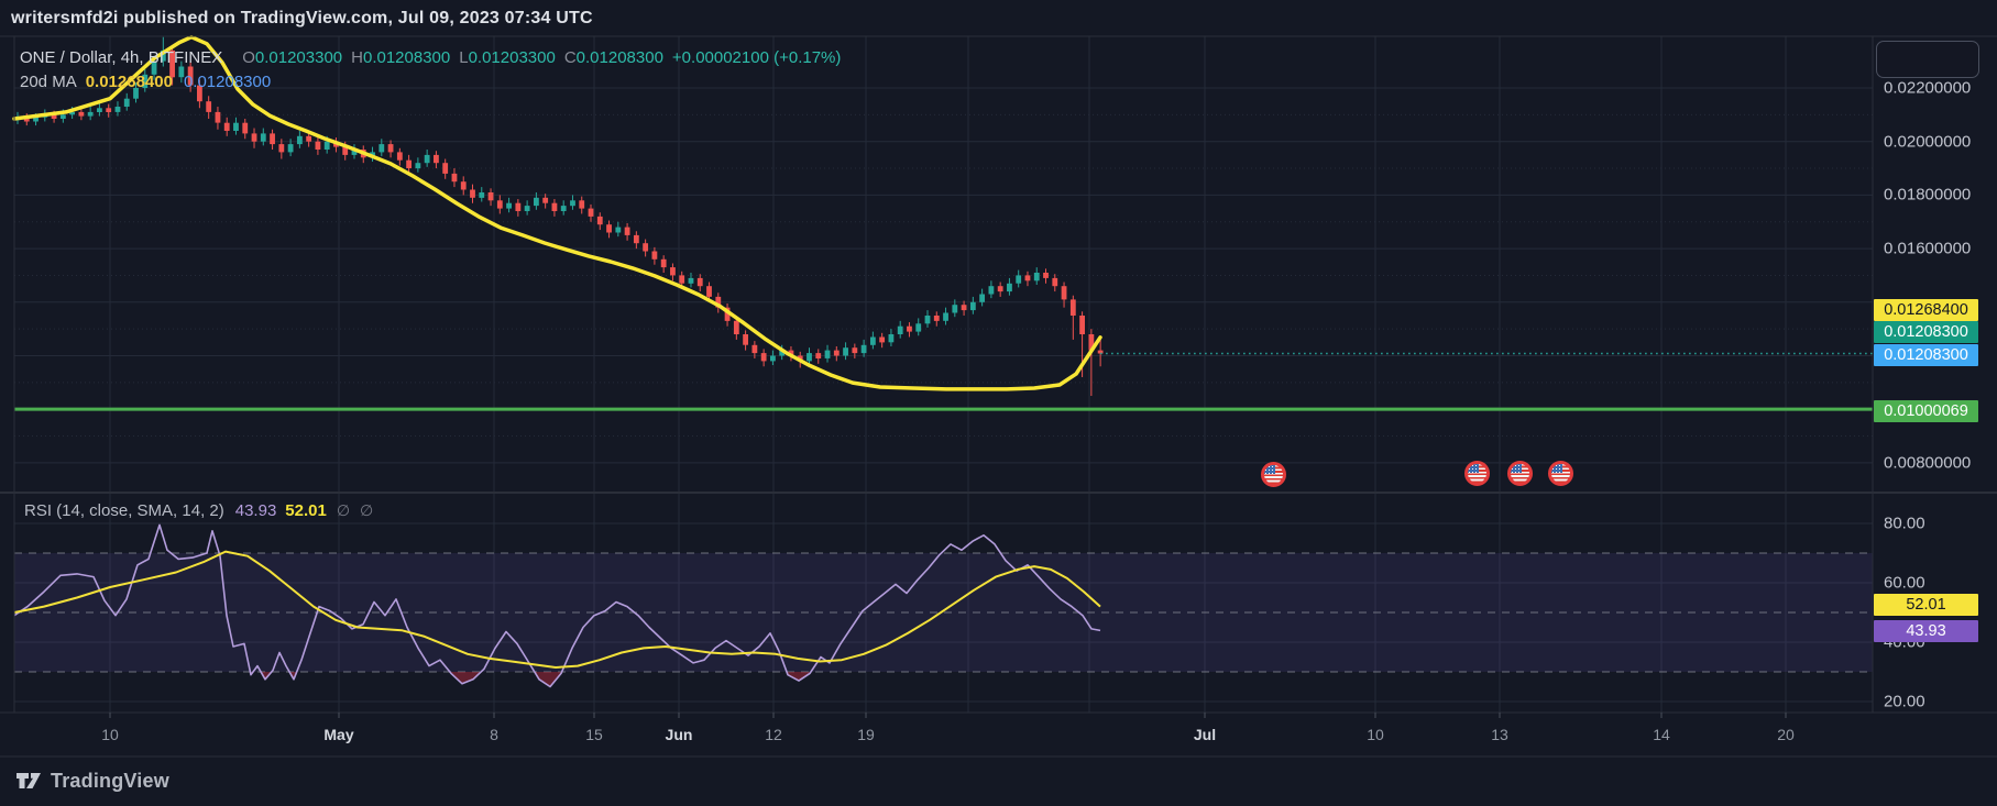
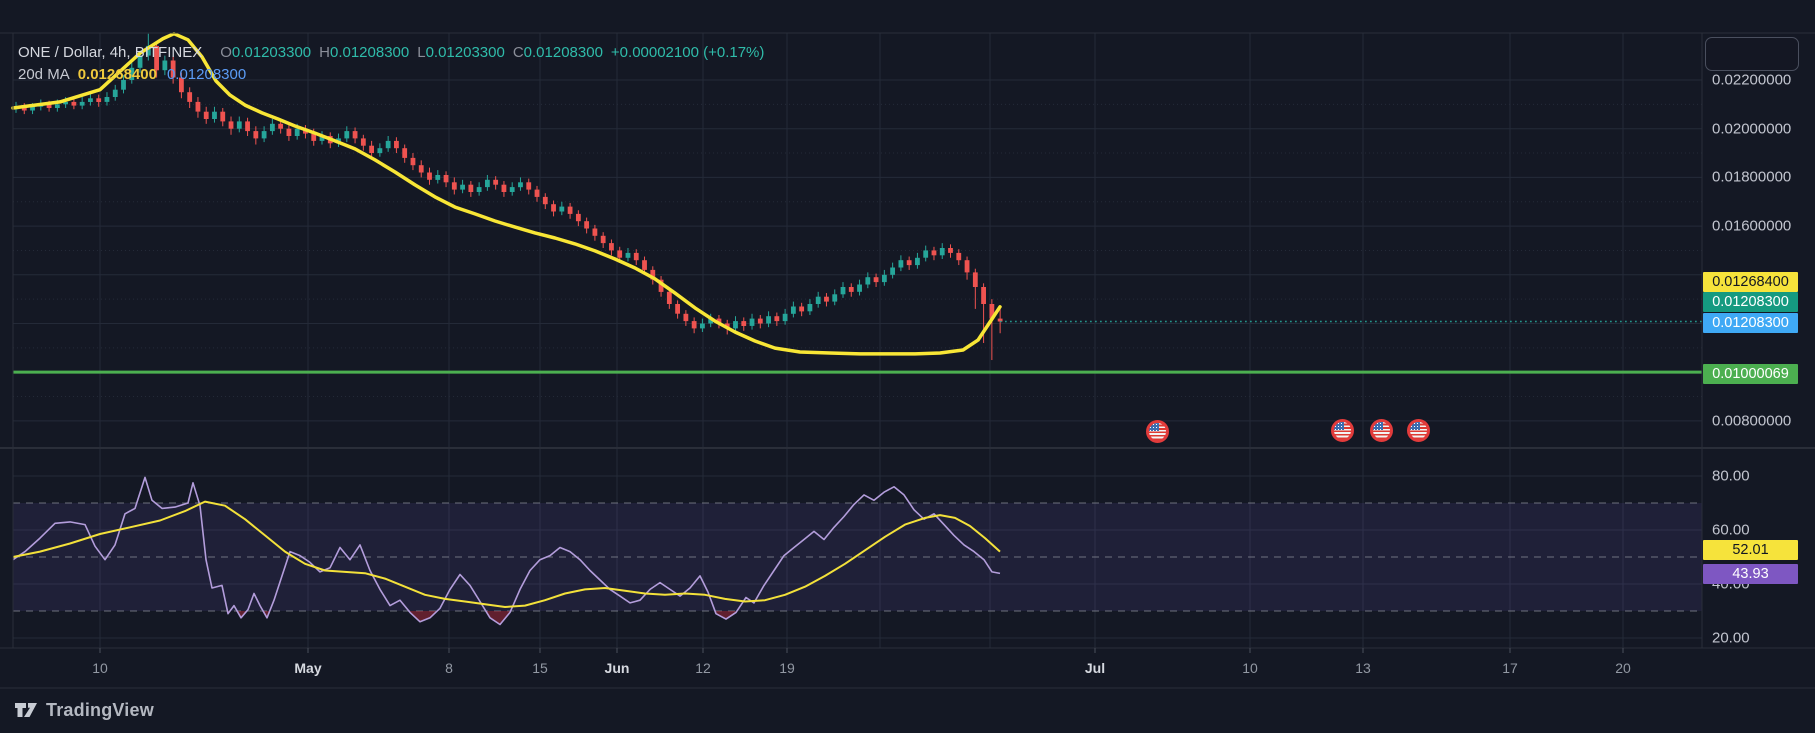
- writersmfd2i published on TradingView.com, Jul 09, 2023 07:34 UTC
  ONE / Dollar, 4h, BITFINEX O0.01203300 H0.01208300 L0.01203300 C0.01208300 +0.00002100 (+0.17%)
  20d MA 0.01268400 0.01208300
- RSI (14, close, SMA, 14, 2) 43.93 52.01 ∅ ∅
  TradingView
  0.02200000
  0.02000000
  0.01800000
  0.01600000
  0.00800000
  80.00
  60.00
  40.00
  20.00
  0.01268400
  0.01208300
  0.01208300
  0.01000069
  52.01
  43.93
  10
  May
  8
  15
  Jun
  12
  19
  Jul
  10
  13
- 14
+ 17
  20
